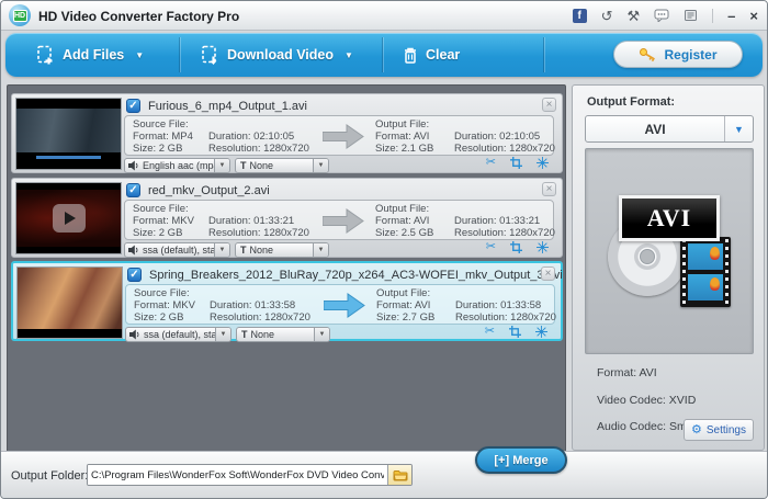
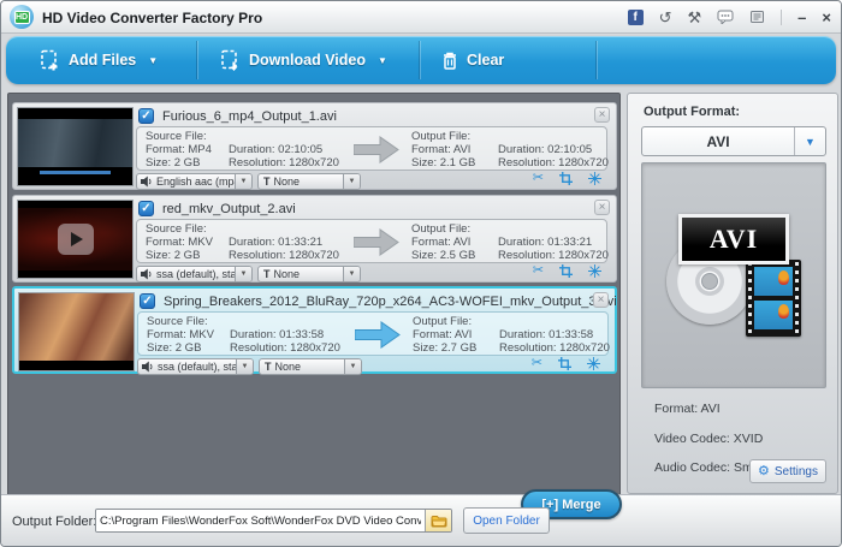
  HD Video Converter Factory Pro
  f
  ↺
  ⚒
  –
  ×
  Add Files
  ▼
  Download Video
  ▼
  Clear
- Register
  ✓
  Furious_6_mp4_Output_1.avi
  ×
  Source File:
  Format: MP4
  Size: 2 GB
  Duration: 02:10:05
  Resolution: 1280x720
  Output File:
  Format: AVI
  Size: 2.1 GB
  Duration: 02:10:05
  Resolution: 1280x720
  English aac (mp
  T
  None
  ✂
  ✓
  red_mkv_Output_2.avi
  ×
  Source File:
  Format: MKV
  Size: 2 GB
  Duration: 01:33:21
  Resolution: 1280x720
  Output File:
  Format: AVI
  Size: 2.5 GB
  Duration: 01:33:21
  Resolution: 1280x720
  ssa (default), st
  T
  None
  ✂
  ✓
  Spring_Breakers_2012_BluRay_720p_x264_AC3-WOFEI_mkv_Output_vi
  ×
  Source File:
  Format: MKV
  Size: 2 GB
  Duration: 01:33:58
  Resolution: 1280x720
  Output File:
  Format: AVI
  Size: 2.7 GB
  Duration: 01:33:58
  Resolution: 1280x720
  ssa (default), st
  T
  None
  ✂
  Output Format:
  AVI
  ▼
  AVI
  Format: AVI
  Video Codec: XVID
  ⚙
  Settings
  [+] Merge
  Output Folder
  C:\Program Files\WonderFox Soft\WonderFox DVD Video Conv
+ Open Folder
